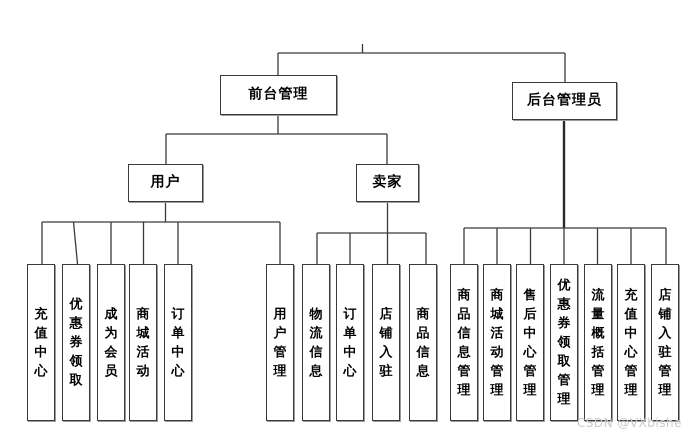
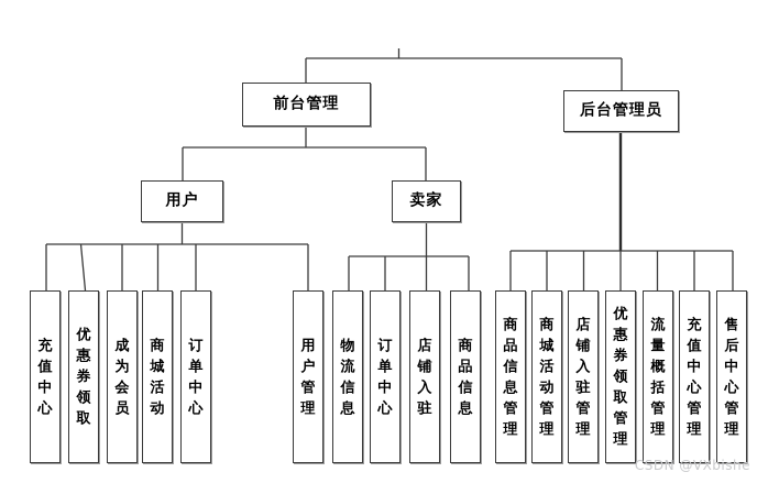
  前台管理
  后台管理员
  用户
  卖家
  充值中心
  优惠券领取
  成为会员
  商城活动
  订单中心
  用户管理
  物流信息
  订单中心
  店铺入驻
  商品信息
  商品信息管理
  商城活动管理
- 售后中心管理
+ 店铺入驻管理
  优惠券领取管理
  流量概括管理
  充值中心管理
- 店铺入驻管理
+ 售后中心管理
  CSDN @VXbishe
